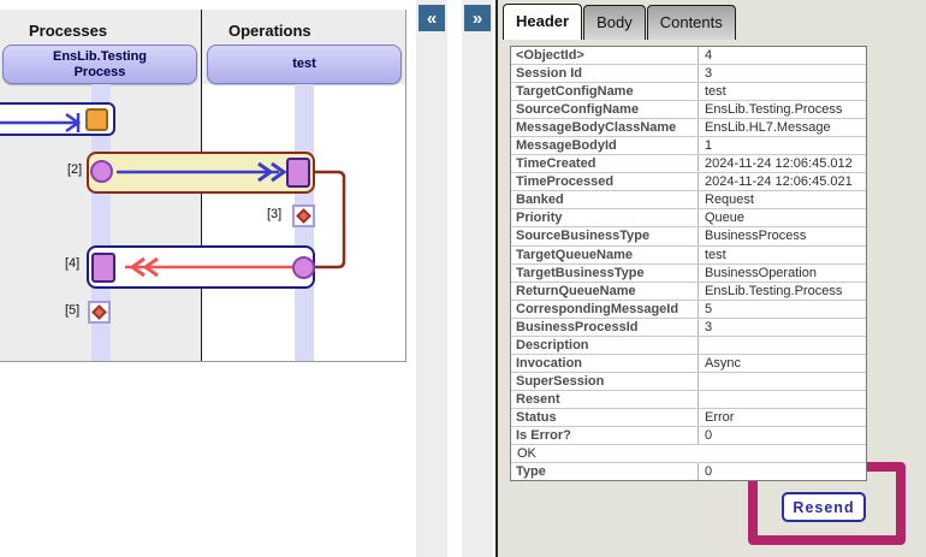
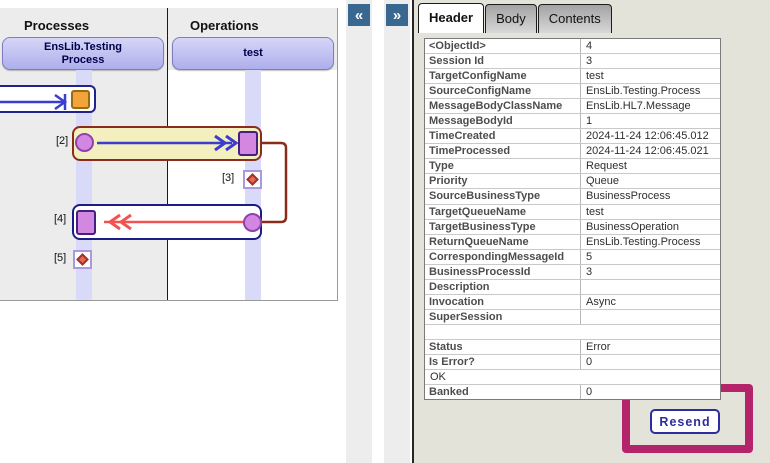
  Processes
  Operations
  EnsLib.Testing
  Process
  test
  [2]
  [3]
  [4]
  [5]
  «
  »
  Header
  Body
  Contents
  <ObjectId>
  4
  Session Id
  3
  TargetConfigName
  test
  SourceConfigName
  EnsLib.Testing.Process
  MessageBodyClassName
  EnsLib.HL7.Message
  MessageBodyId
  1
  TimeCreated
  2024-11-24 12:06:45.012
  TimeProcessed
  2024-11-24 12:06:45.021
- Banked
+ Type
  Request
  Priority
  Queue
  SourceBusinessType
  BusinessProcess
  TargetQueueName
  test
  TargetBusinessType
  BusinessOperation
  ReturnQueueName
  EnsLib.Testing.Process
  CorrespondingMessageId
  5
  BusinessProcessId
  3
  Description
  Invocation
  Async
  SuperSession
- Resent
  Status
  Error
  Is Error?
  0
  OK
- Type
+ Banked
  0
  Resend
